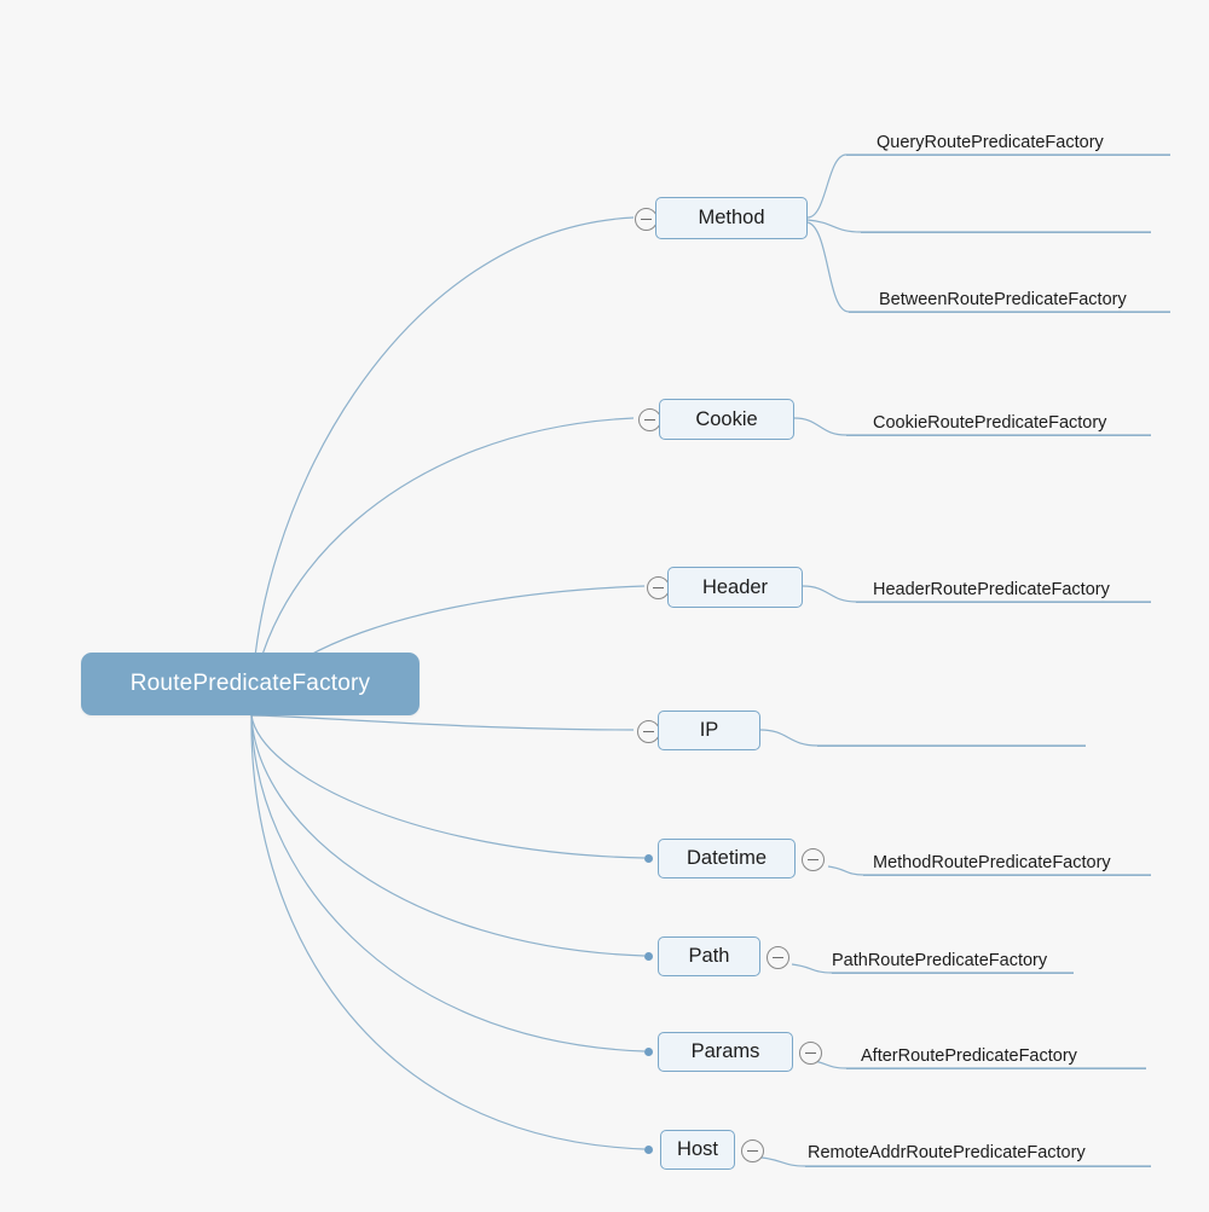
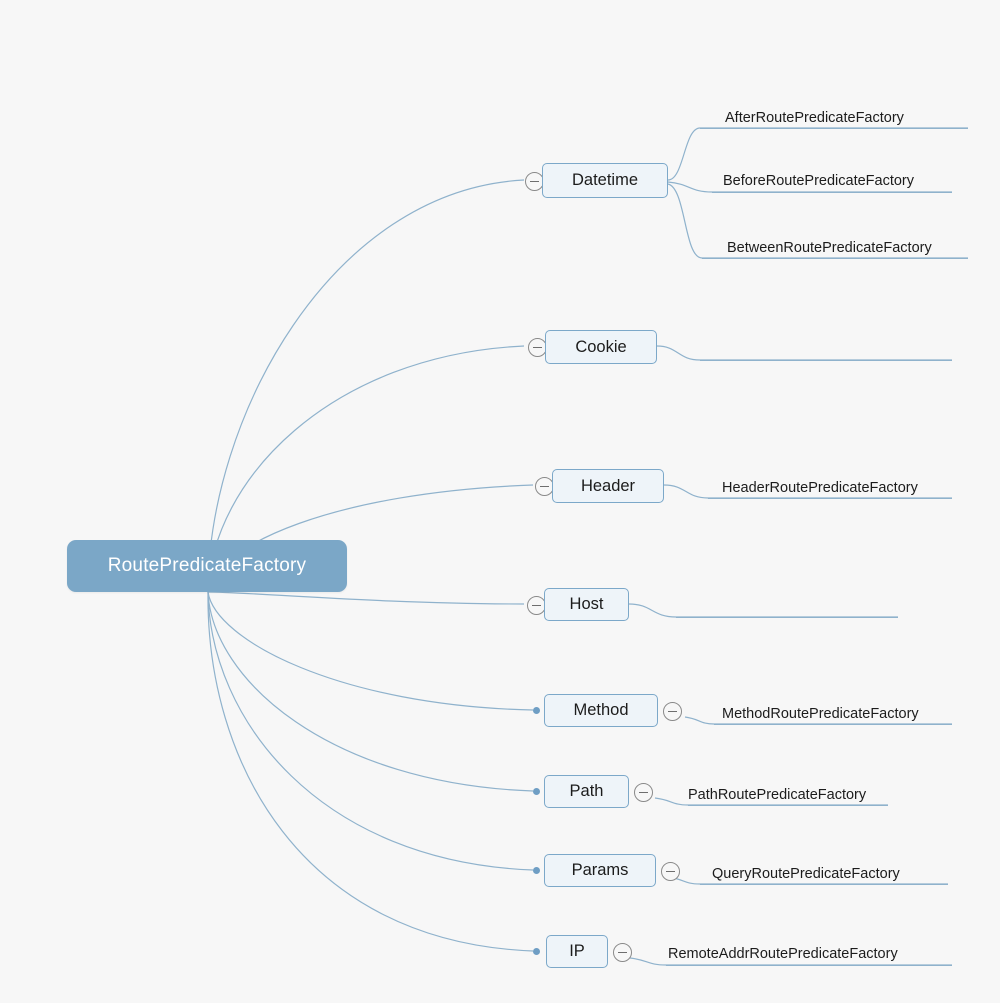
  RoutePredicateFactory
- Method
+ Datetime
- QueryRoutePredicateFactory
+ AfterRoutePredicateFactory
+ BeforeRoutePredicateFactory
  BetweenRoutePredicateFactory
  Cookie
- CookieRoutePredicateFactory
  Header
  HeaderRoutePredicateFactory
- IP
+ Host
- Datetime
+ Method
  MethodRoutePredicateFactory
  Path
  PathRoutePredicateFactory
  Params
- AfterRoutePredicateFactory
+ QueryRoutePredicateFactory
- Host
+ IP
  RemoteAddrRoutePredicateFactory
